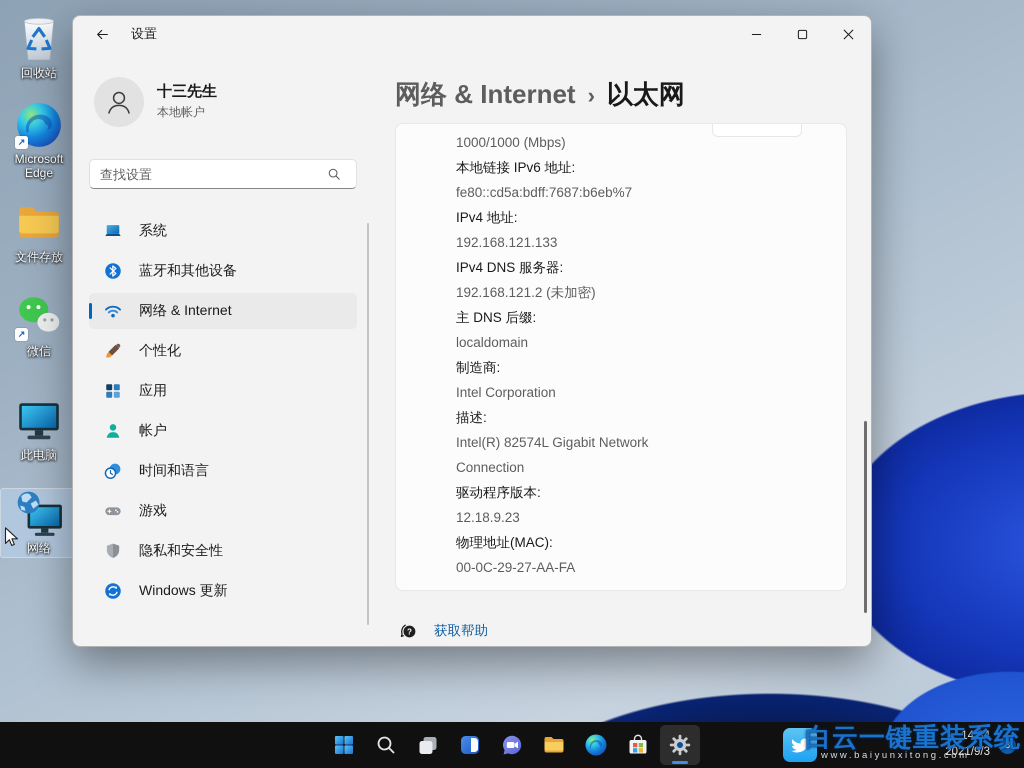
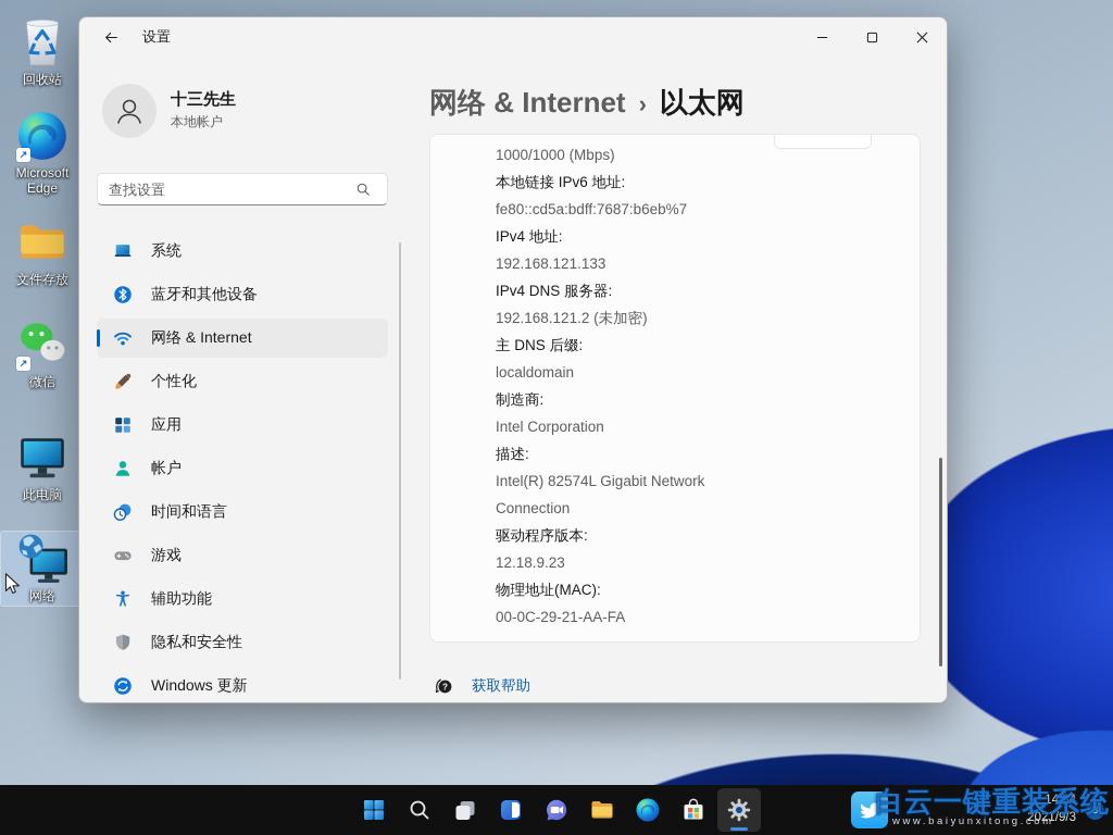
  回收站
  ↗
  Microsoft Edge
  文件存放
  ↗
  微信
  此电脑
  网络
  设置
  十三先生
  本地帐户
  查找设置
  系统
  蓝牙和其他设备
  网络 & Internet
  个性化
  应用
  帐户
  时间和语言
  游戏
+ 辅助功能
  隐私和安全性
  Windows 更新
  网络 & Internet
  ›
  以太网
  1000/1000 (Mbps)
  本地链接 IPv6 地址:
  fe80::cd5a:bdff:7687:b6eb%7
  IPv4 地址:
  192.168.121.133
  IPv4 DNS 服务器:
  192.168.121.2 (未加密)
  主 DNS 后缀:
  localdomain
  制造商:
  Intel Corporation
  描述:
  Intel(R) 82574L Gigabit Network Connection
  驱动程序版本:
  12.18.9.23
  物理地址(MAC):
- 00-0C-29-27-AA-FA
+ 00-0C-29-21-AA-FA
  ?
  获取帮助
  14:34
  2021/9/3
  3
  白云一键重装系统
  www.baiyunxitong.com
